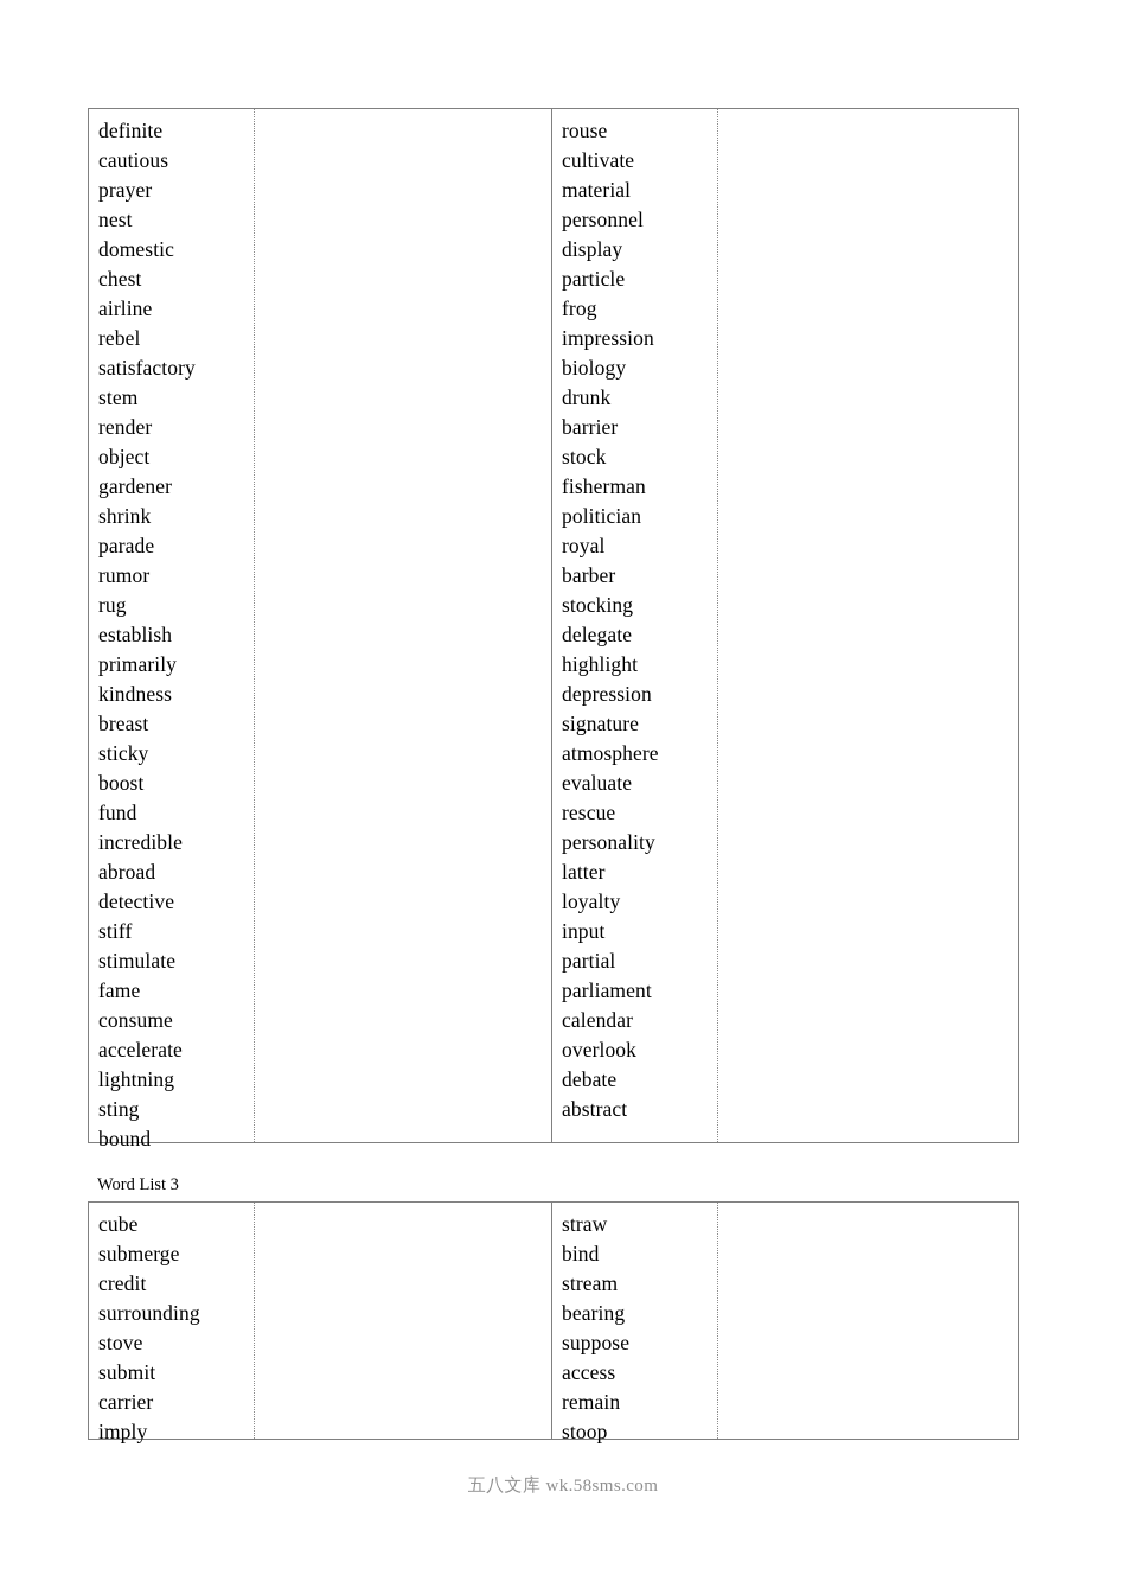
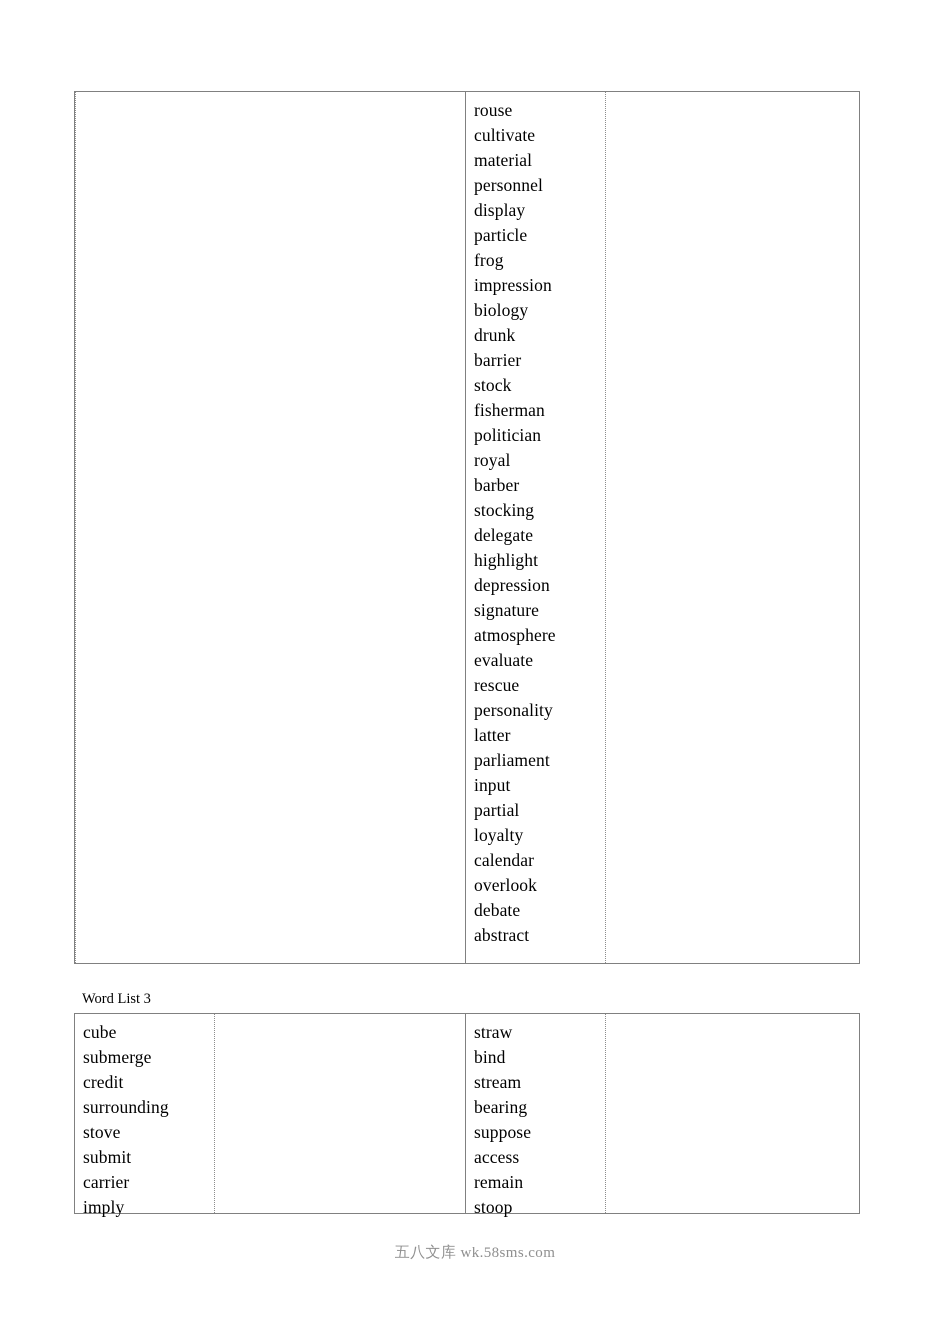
- definite
- cautious
- prayer
- nest
- domestic
- chest
- airline
- rebel
- satisfactory
- stem
- render
- object
- gardener
- shrink
- parade
- rumor
- rug
- establish
- primarily
- kindness
- breast
- sticky
- boost
- fund
- incredible
- abroad
- detective
- stiff
- stimulate
- fame
- consume
- accelerate
- lightning
- sting
- bound
  rouse
  cultivate
  material
  personnel
  display
  particle
  frog
  impression
  biology
  drunk
  barrier
  stock
  fisherman
  politician
  royal
  barber
  stocking
  delegate
  highlight
  depression
  signature
  atmosphere
  evaluate
  rescue
  personality
  latter
- loyalty
+ parliament
  input
  partial
- parliament
+ loyalty
  calendar
  overlook
  debate
  abstract
  Word List 3
  cube
  submerge
  credit
  surrounding
  stove
  submit
  carrier
  imply
  straw
  bind
  stream
  bearing
  suppose
  access
  remain
  stoop
  五八文库 wk.58sms.com
